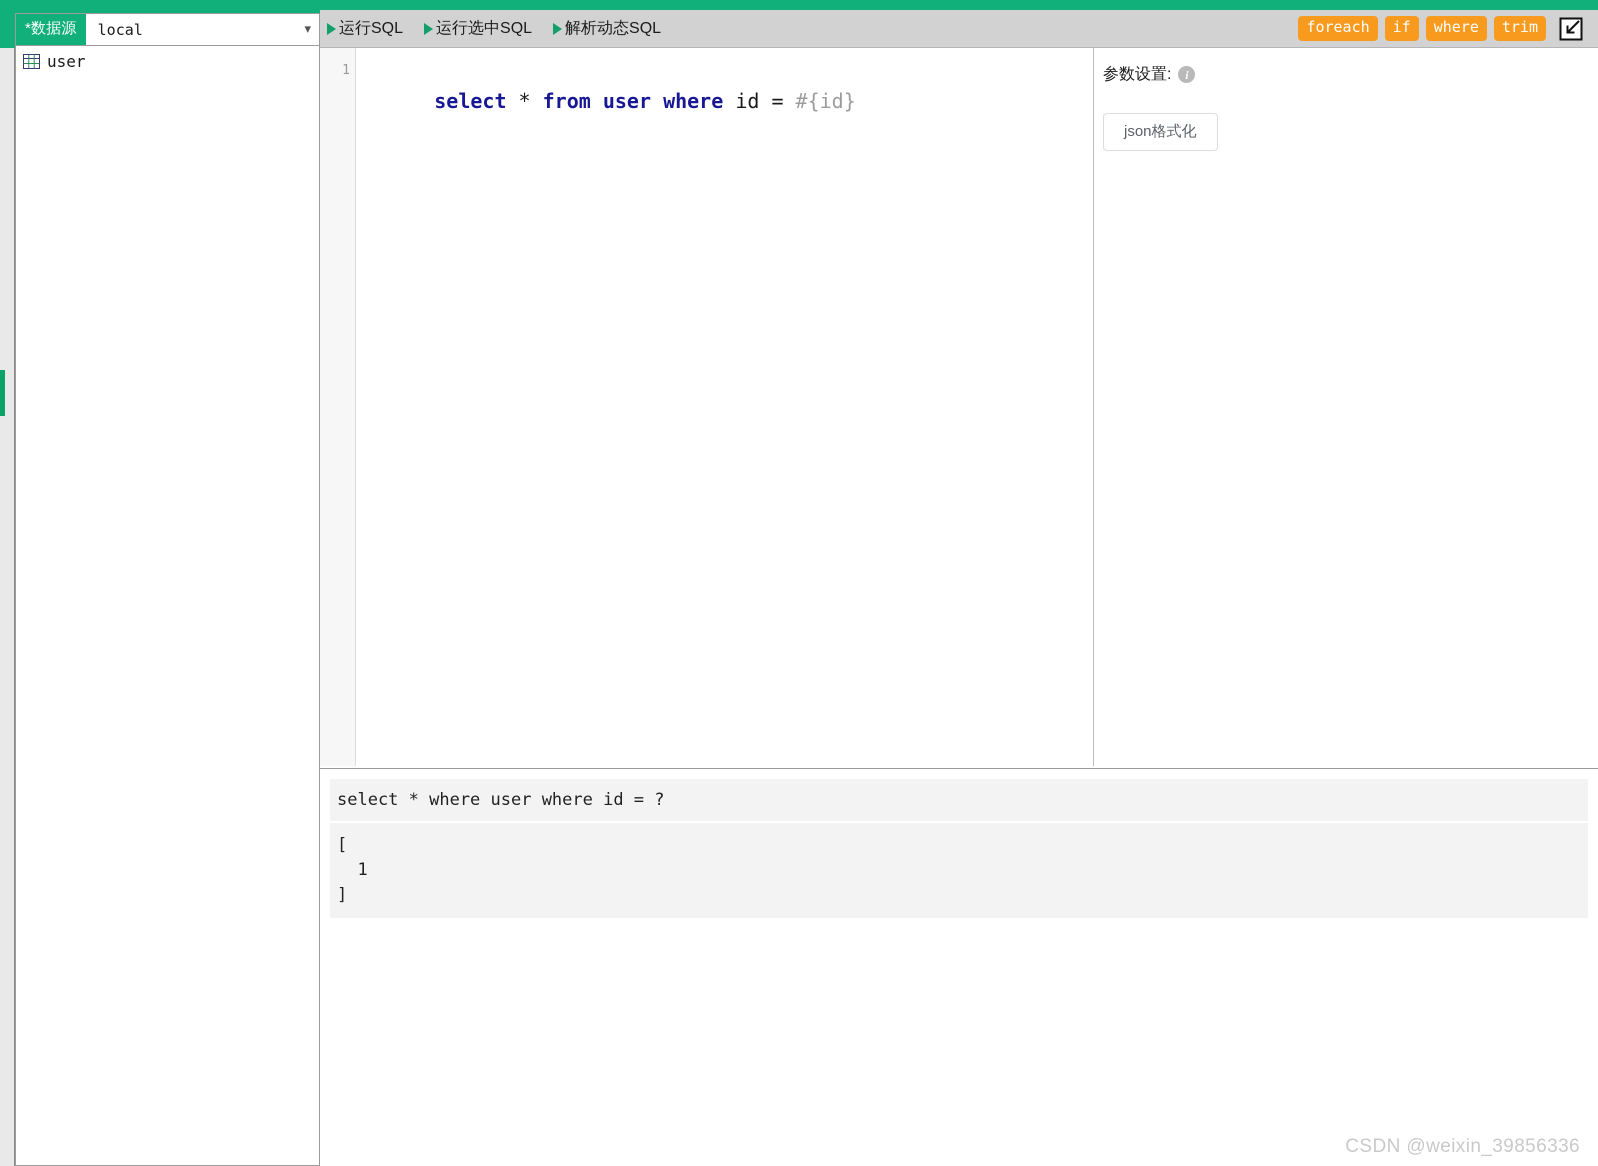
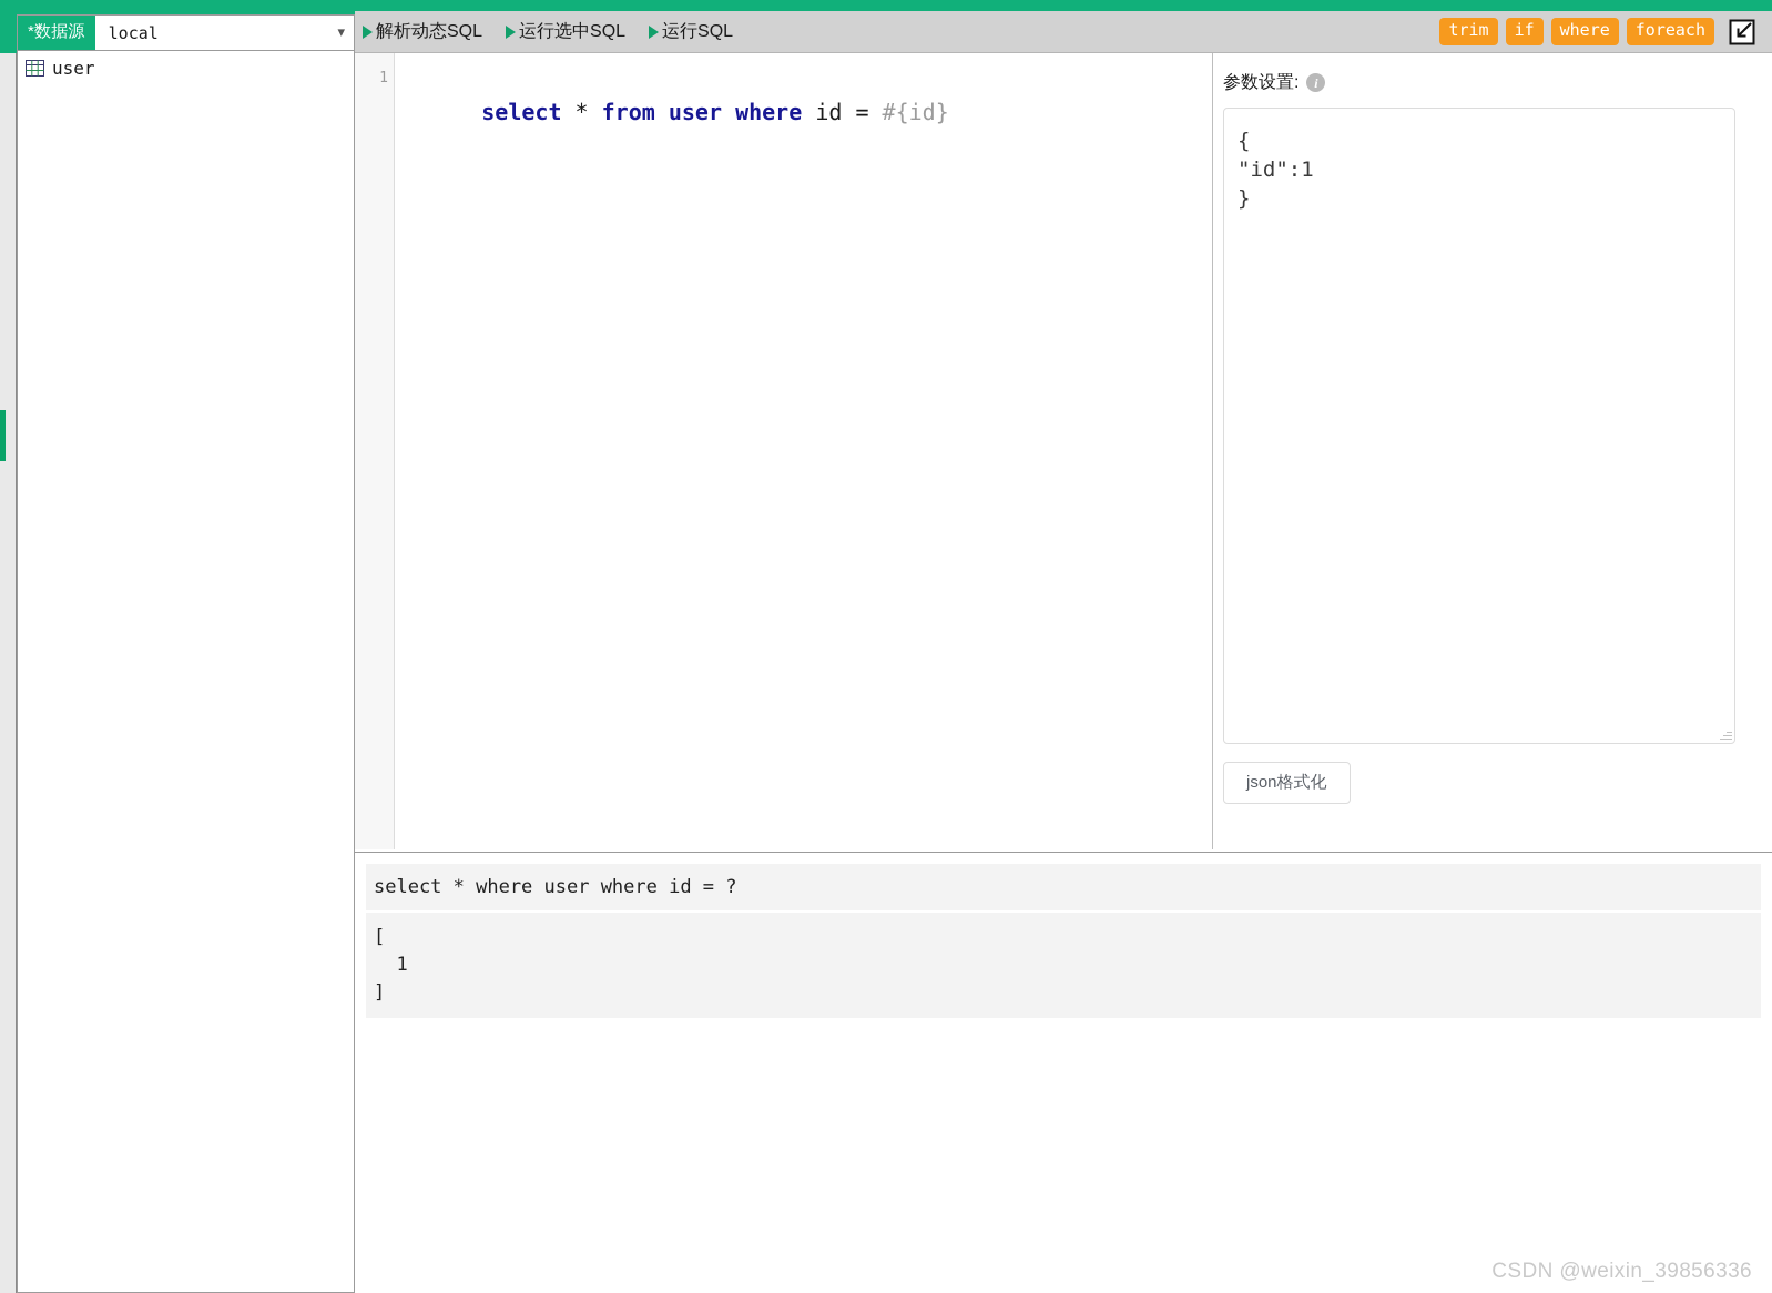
  *数据源
  local
  ▾
  user
- 运行SQL
+ 解析动态SQL
  运行选中SQL
- 解析动态SQL
+ 运行SQL
- foreach
+ trim
  if
  where
- trim
+ foreach
  1
  select * from user where id = #{id}
  参数设置:
  i
+ {
+ "id":1
+ }
  json格式化
  select * where user where id = ?
  [
  1
  ]
  CSDN @weixin_39856336
